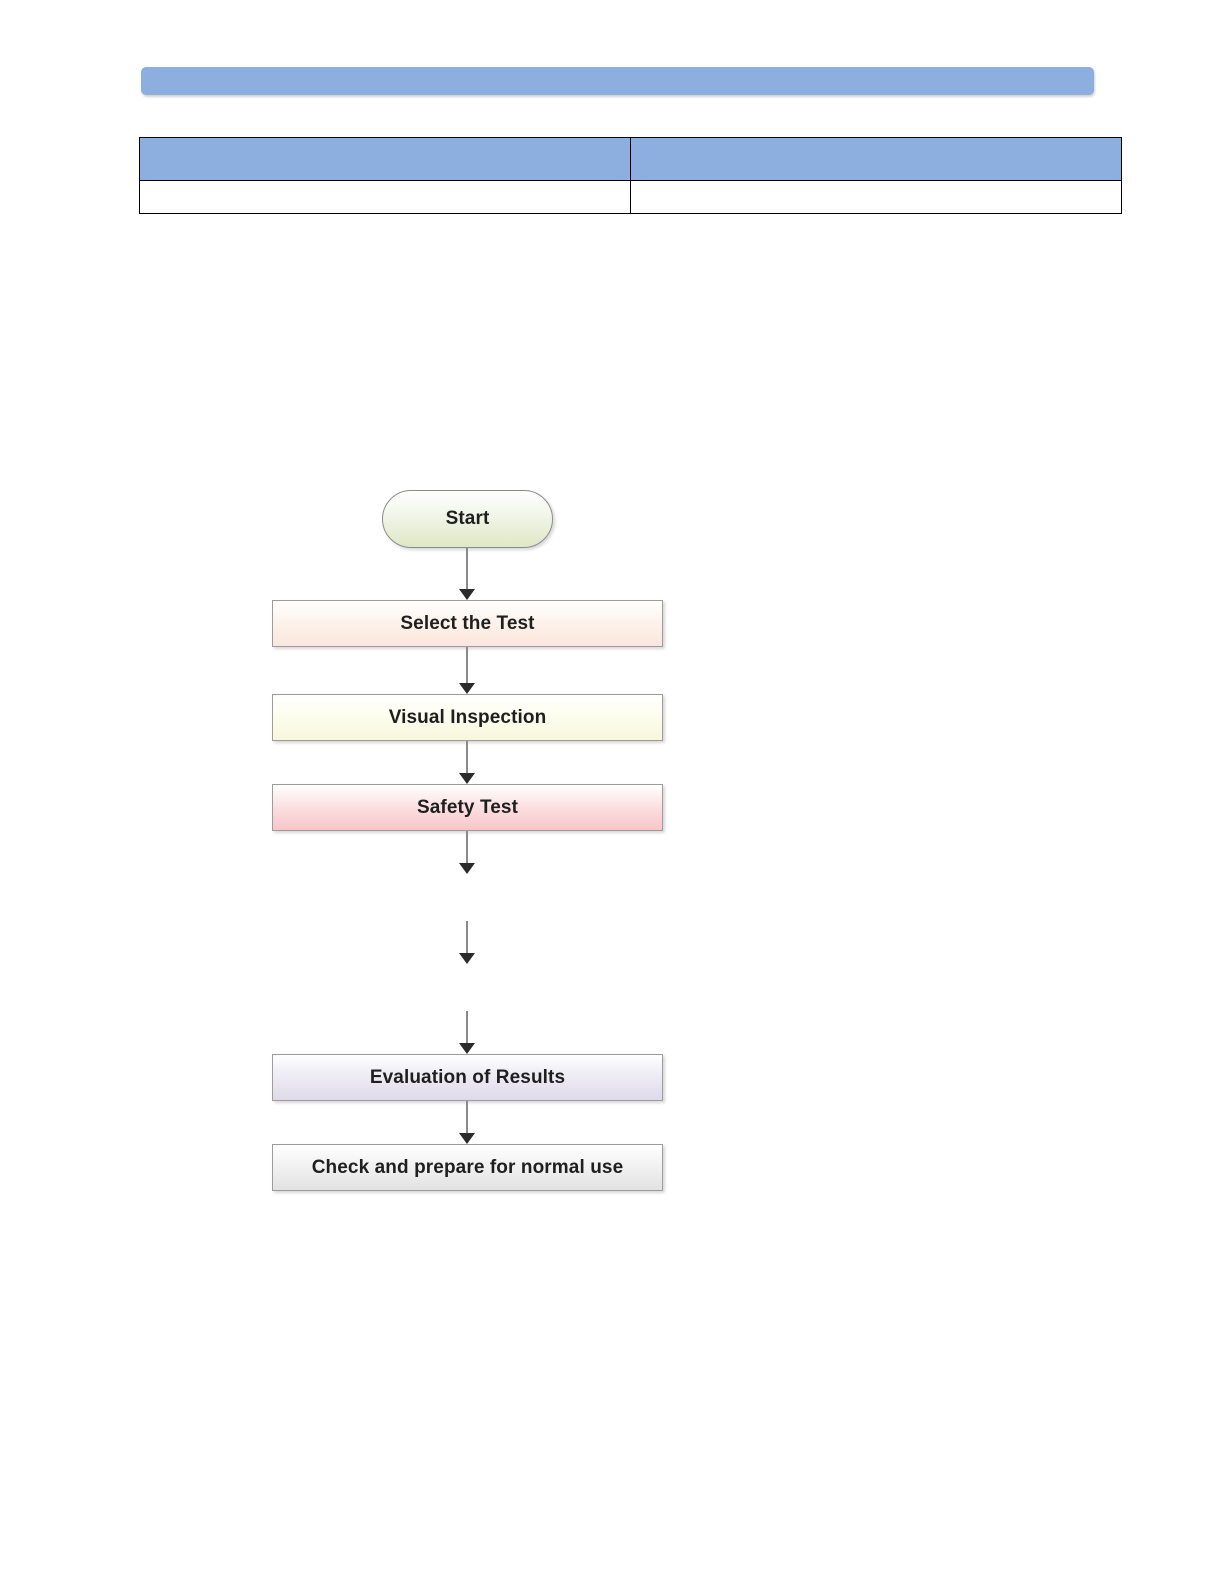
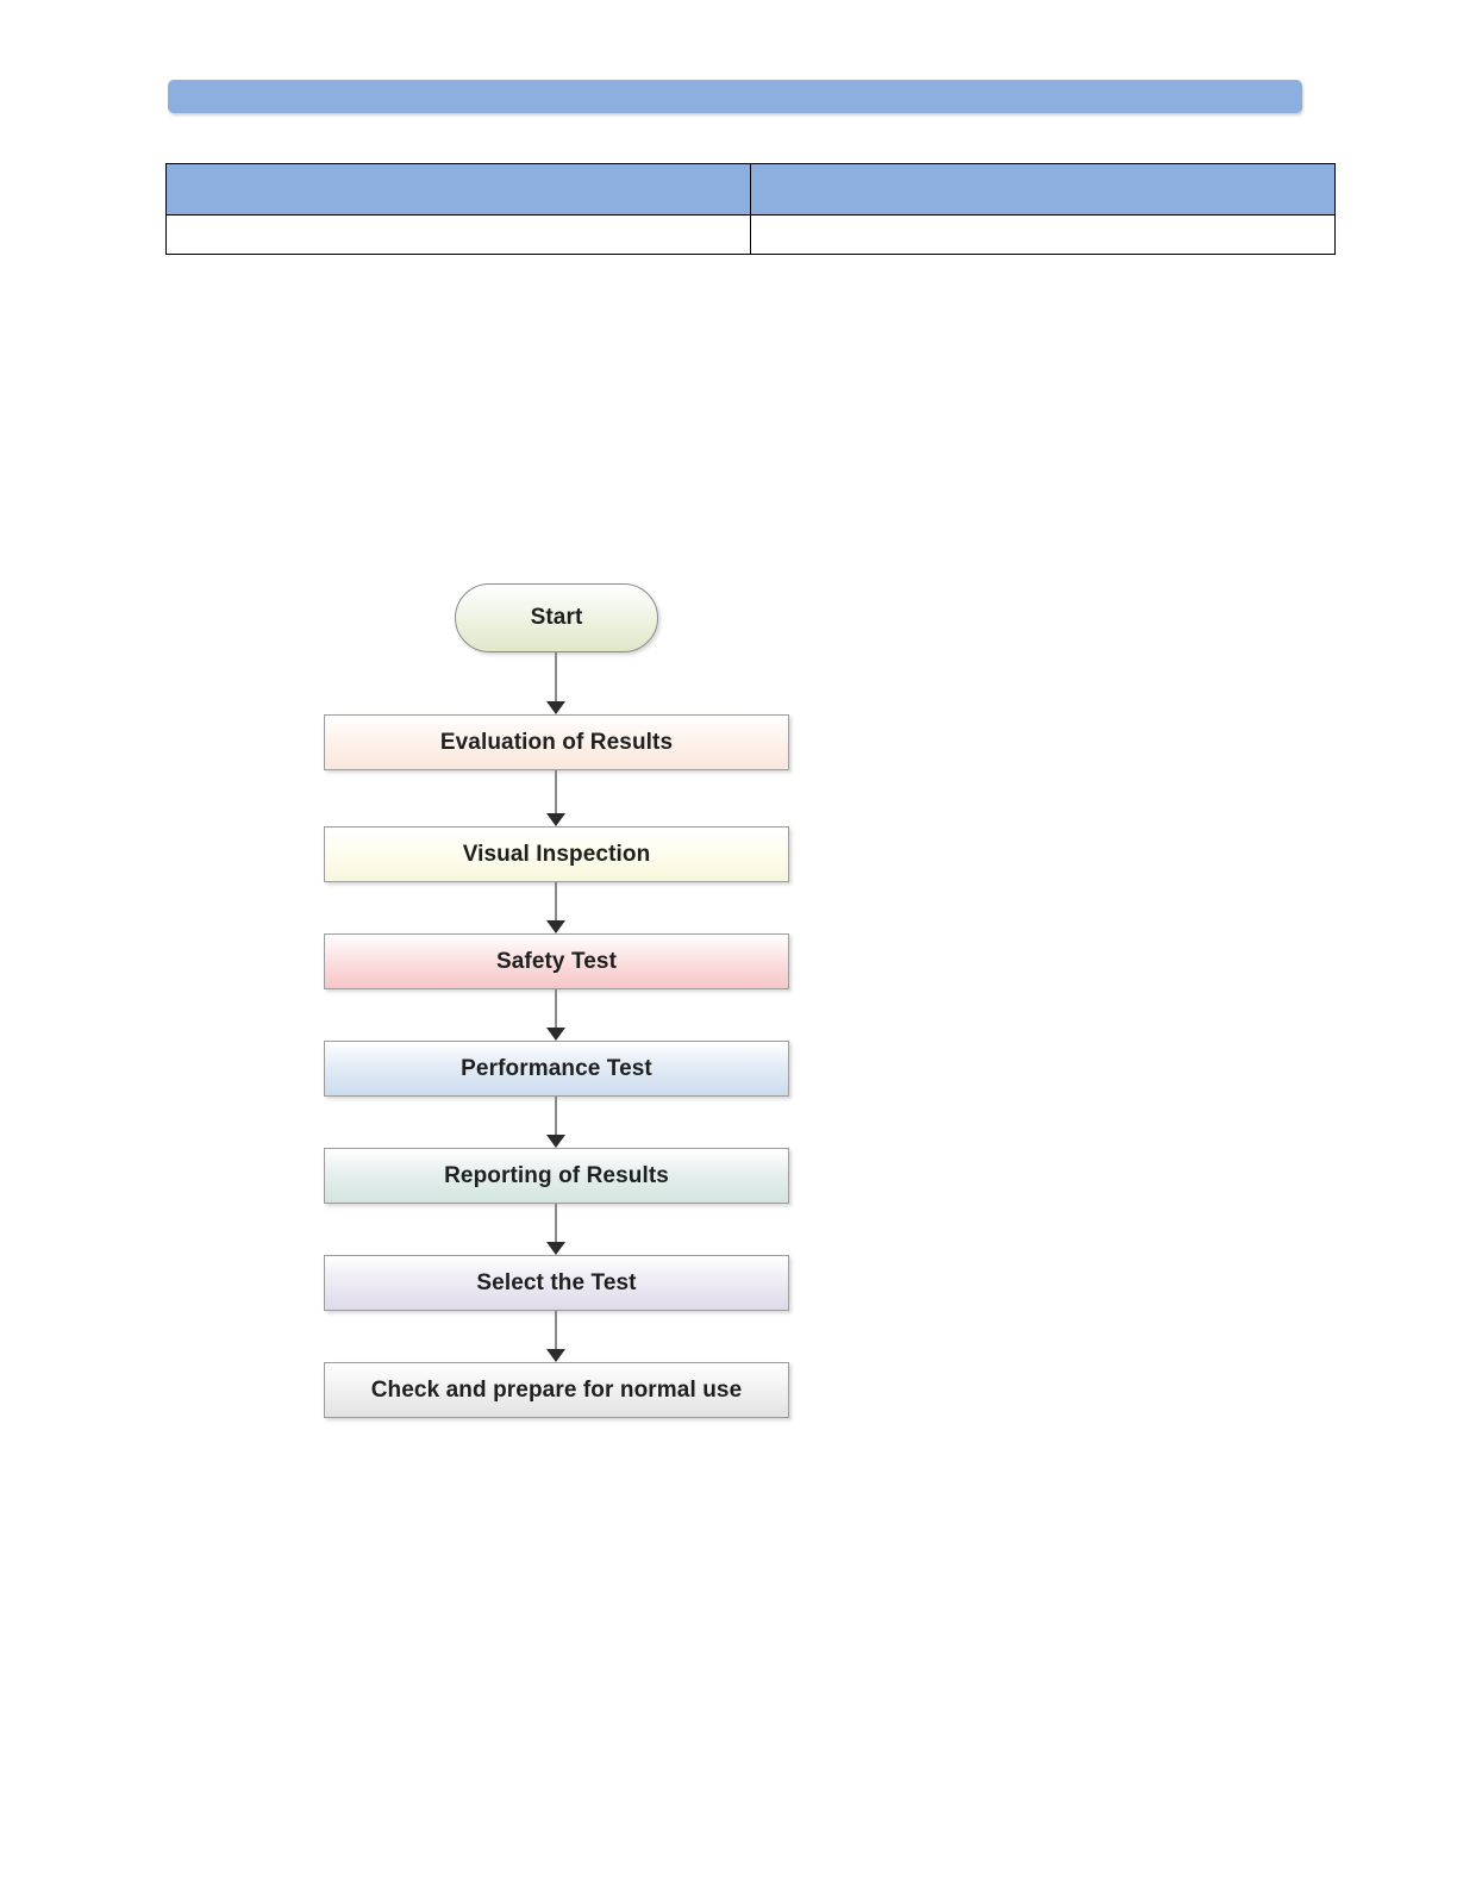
  Start
- Select the Test
+ Evaluation of Results
  Visual Inspection
  Safety Test
+ Performance Test
+ Reporting of Results
- Evaluation of Results
+ Select the Test
  Check and prepare for normal use
